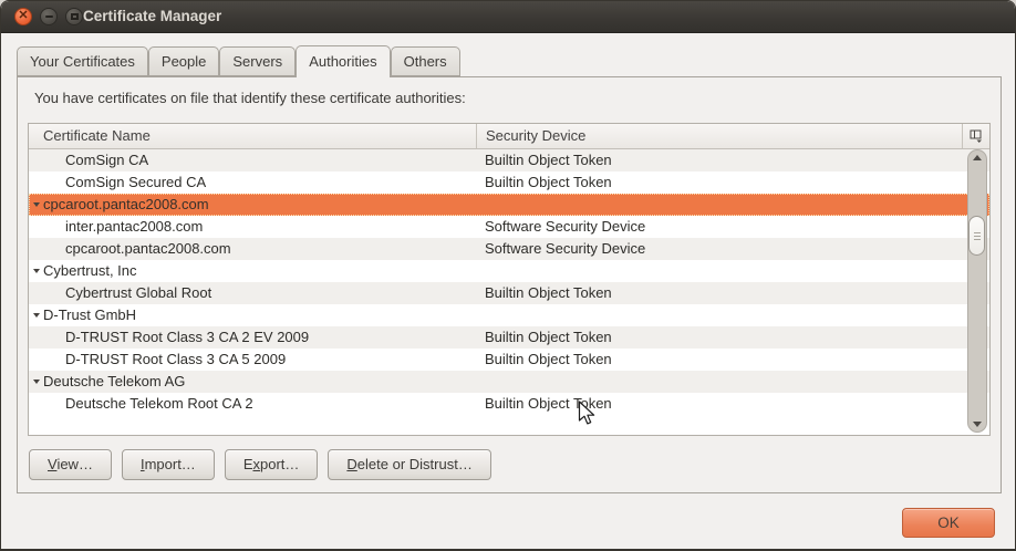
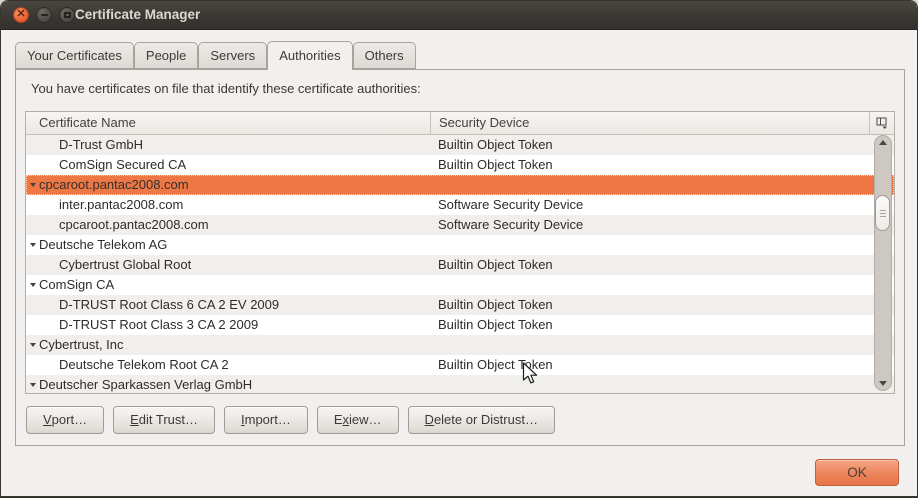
  ✕
  Certificate Manager
  Your Certificates
  People
  Servers
  Authorities
  Others
  You have certificates on file that identify these certificate authorities:
  Certificate Name
  Security Device
- ComSign CA
+ D-Trust GmbH
  Builtin Object Token
  ComSign Secured CA
  Builtin Object Token
  cpcaroot.pantac2008.com
  inter.pantac2008.com
  Software Security Device
  cpcaroot.pantac2008.com
  Software Security Device
- Cybertrust, Inc
+ Deutsche Telekom AG
  Cybertrust Global Root
  Builtin Object Token
- D-Trust GmbH
+ ComSign CA
- D-TRUST Root Class 3 CA 2 EV 2009
+ D-TRUST Root Class 6 CA 2 EV 2009
  Builtin Object Token
- D-TRUST Root Class 3 CA 5 2009
+ D-TRUST Root Class 3 CA 2 2009
  Builtin Object Token
- Deutsche Telekom AG
+ Cybertrust, Inc
  Deutsche Telekom Root CA 2
  Builtin Object Token
+ Deutscher Sparkassen Verlag GmbH
- View…
+ Vport…
+ Edit Trust…
  Import…
- Export…
+ Exiew…
  Delete or Distrust…
  OK
